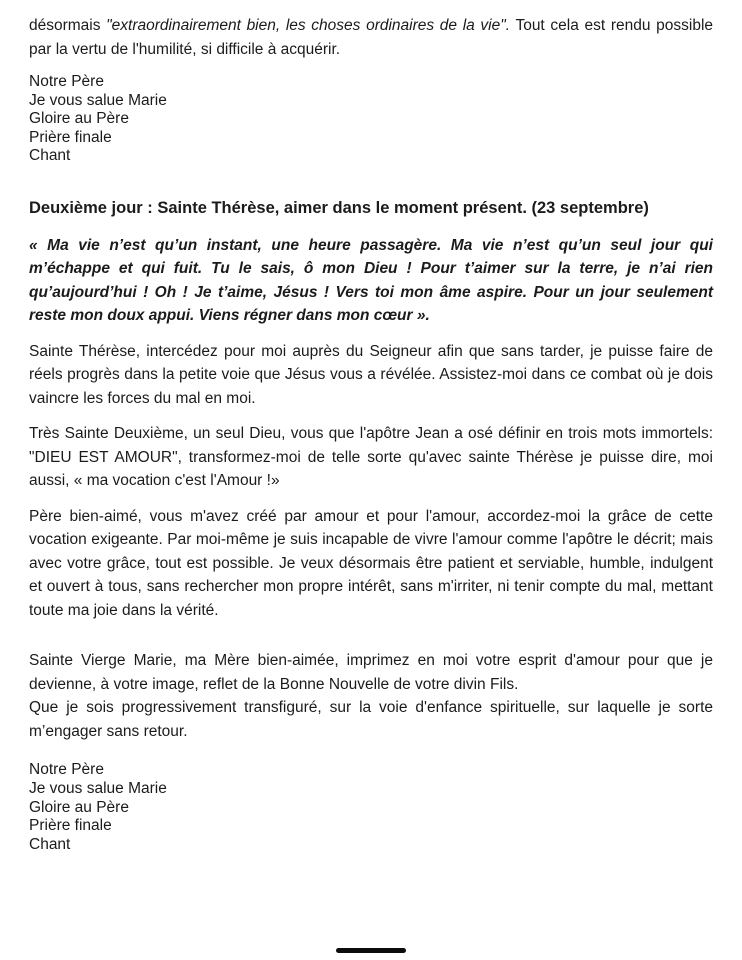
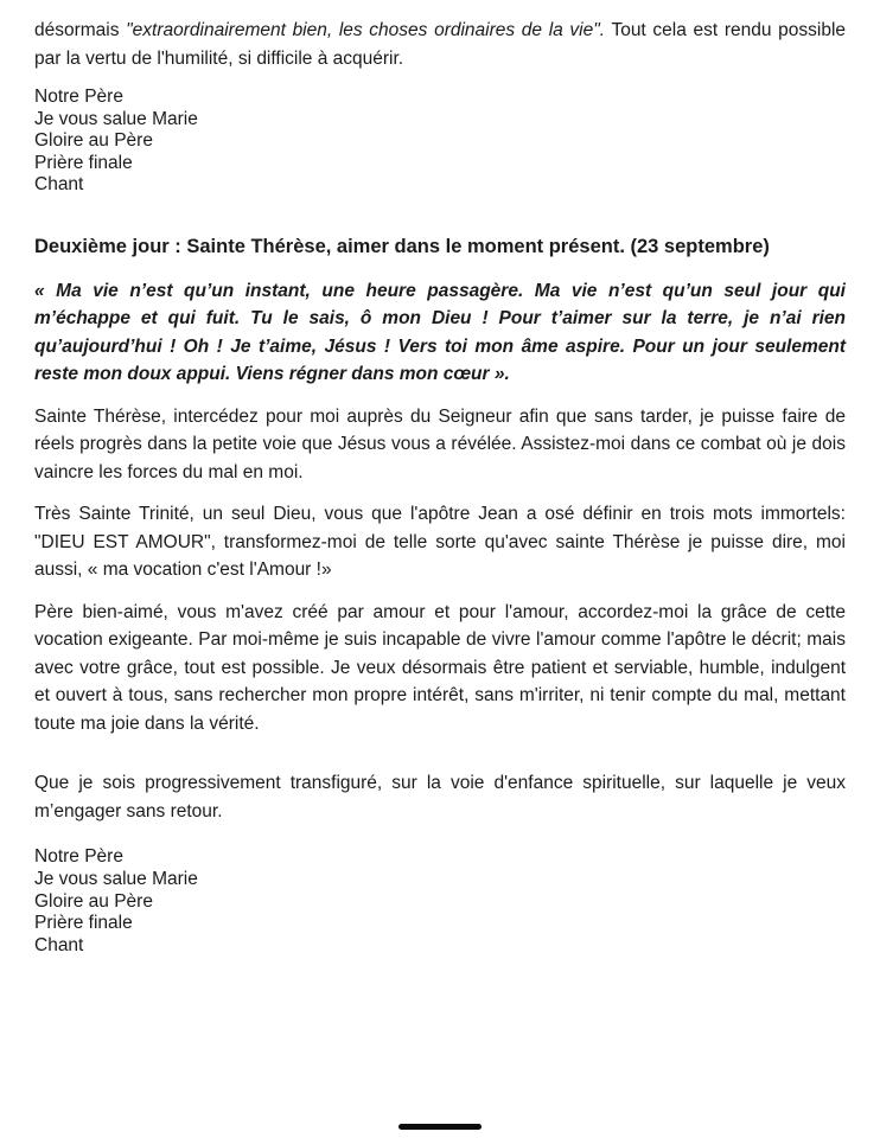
  désormais "extraordinairement bien, les choses ordinaires de la vie". Tout cela est rendu possible par la vertu de l'humilité, si difficile à acquérir.
  Notre Père
  Je vous salue Marie
  Gloire au Père
  Prière finale
  Chant
  Deuxième jour : Sainte Thérèse, aimer dans le moment présent. (23 septembre)
  « Ma vie n’est qu’un instant, une heure passagère. Ma vie n’est qu’un seul jour qui m’échappe et qui fuit. Tu le sais, ô mon Dieu ! Pour t’aimer sur la terre, je n’ai rien qu’aujourd’hui ! Oh ! Je t’aime, Jésus ! Vers toi mon âme aspire. Pour un jour seulement reste mon doux appui. Viens régner dans mon cœur ».
  Sainte Thérèse, intercédez pour moi auprès du Seigneur afin que sans tarder, je puisse faire de réels progrès dans la petite voie que Jésus vous a révélée. Assistez-moi dans ce combat où je dois vaincre les forces du mal en moi.
- Très Sainte Deuxième, un seul Dieu, vous que l'apôtre Jean a osé définir en trois mots immortels: "DIEU EST AMOUR", transformez-moi de telle sorte qu'avec sainte Thérèse je puisse dire, moi aussi, « ma vocation c'est l'Amour !»
+ Très Sainte Trinité, un seul Dieu, vous que l'apôtre Jean a osé définir en trois mots immortels: "DIEU EST AMOUR", transformez-moi de telle sorte qu'avec sainte Thérèse je puisse dire, moi aussi, « ma vocation c'est l'Amour !»
  Père bien-aimé, vous m'avez créé par amour et pour l'amour, accordez-moi la grâce de cette vocation exigeante. Par moi-même je suis incapable de vivre l'amour comme l'apôtre le décrit; mais avec votre grâce, tout est possible. Je veux désormais être patient et serviable, humble, indulgent et ouvert à tous, sans rechercher mon propre intérêt, sans m'irriter, ni tenir compte du mal, mettant toute ma joie dans la vérité.
- Sainte Vierge Marie, ma Mère bien-aimée, imprimez en moi votre esprit d'amour pour que je devienne, à votre image, reflet de la Bonne Nouvelle de votre divin Fils.
- Que je sois progressivement transfiguré, sur la voie d'enfance spirituelle, sur laquelle je sorte m’engager sans retour.
+ Que je sois progressivement transfiguré, sur la voie d'enfance spirituelle, sur laquelle je veux m’engager sans retour.
  Notre Père
  Je vous salue Marie
  Gloire au Père
  Prière finale
  Chant
